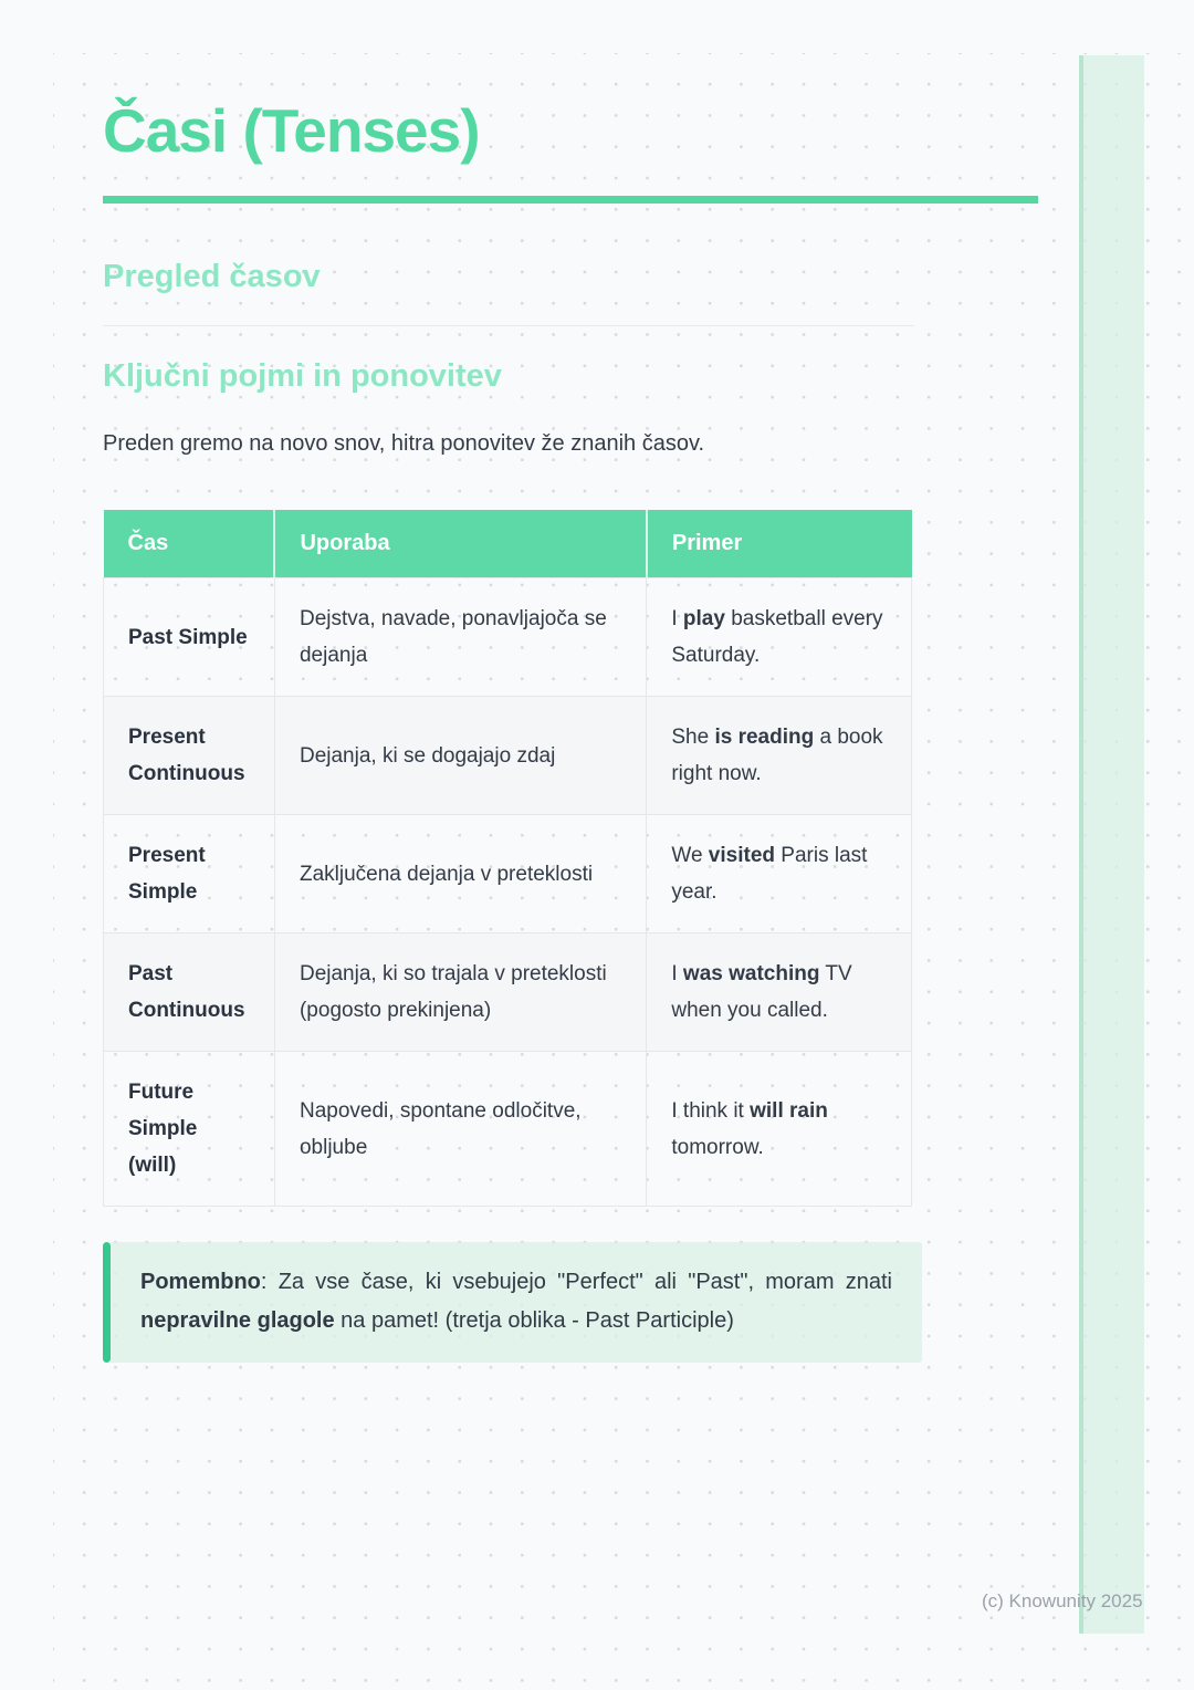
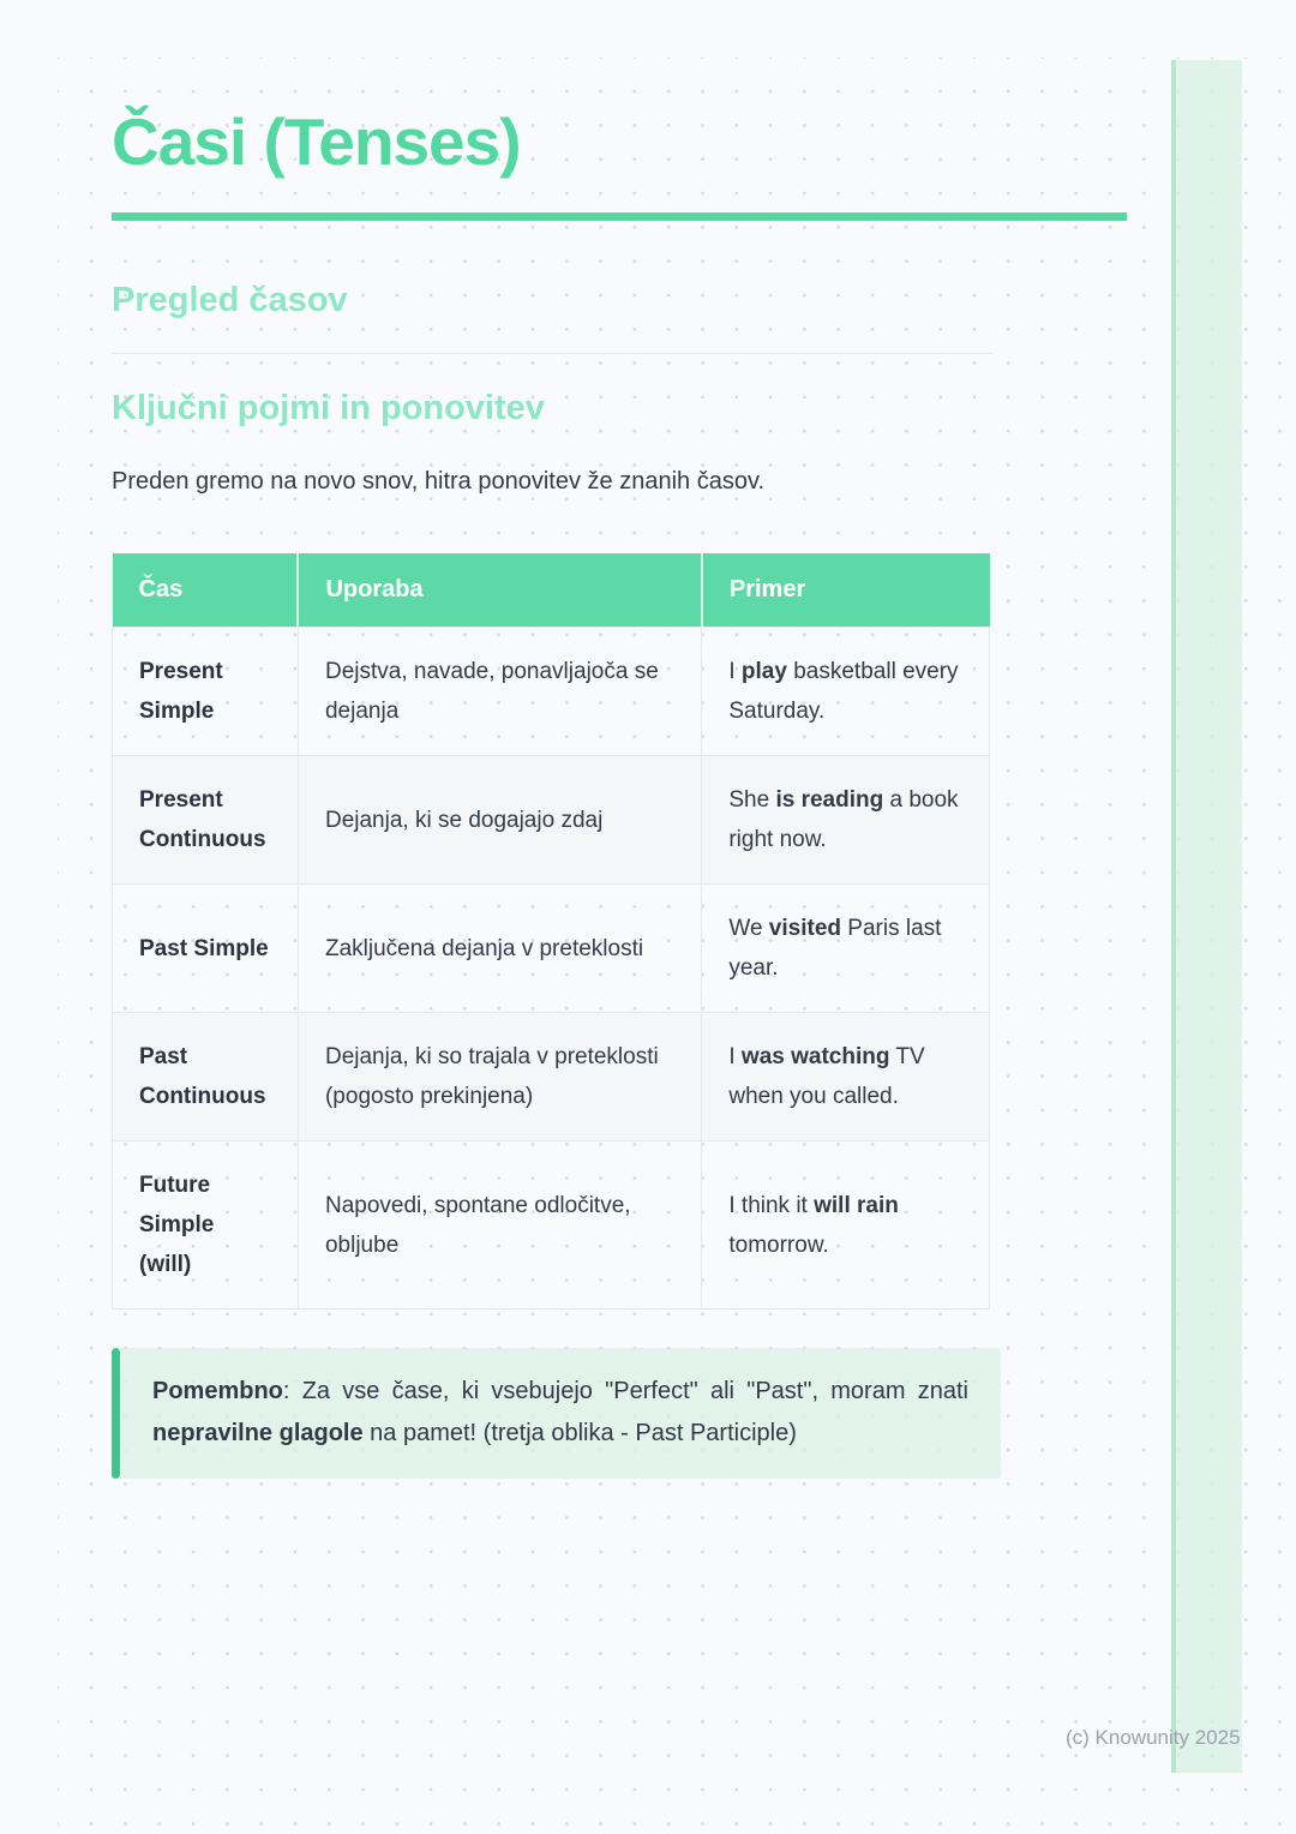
  Časi (Tenses)
  Pregled časov
  Ključni pojmi in ponovitev
  Preden gremo na novo snov, hitra ponovitev že znanih časov.
  Čas	Uporaba	Primer
- Past Simple	Dejstva, navade, ponavljajoča se dejanja	I play basketball every Saturday.
+ Present Simple	Dejstva, navade, ponavljajoča se dejanja	I play basketball every Saturday.
  Present Continuous	Dejanja, ki se dogajajo zdaj	She is reading a book right now.
- Present Simple	Zaključena dejanja v preteklosti	We visited Paris last year.
+ Past Simple	Zaključena dejanja v preteklosti	We visited Paris last year.
  Past Continuous	Dejanja, ki so trajala v preteklosti (pogosto prekinjena)	I was watching TV when you called.
  Future Simple (will)	Napovedi, spontane odločitve, obljube	I think it will rain tomorrow.
  Pomembno: Za vse čase, ki vsebujejo "Perfect" ali "Past", moram znati nepravilne glagole na pamet! (tretja oblika - Past Participle)
  (c) Knowunity 2025
